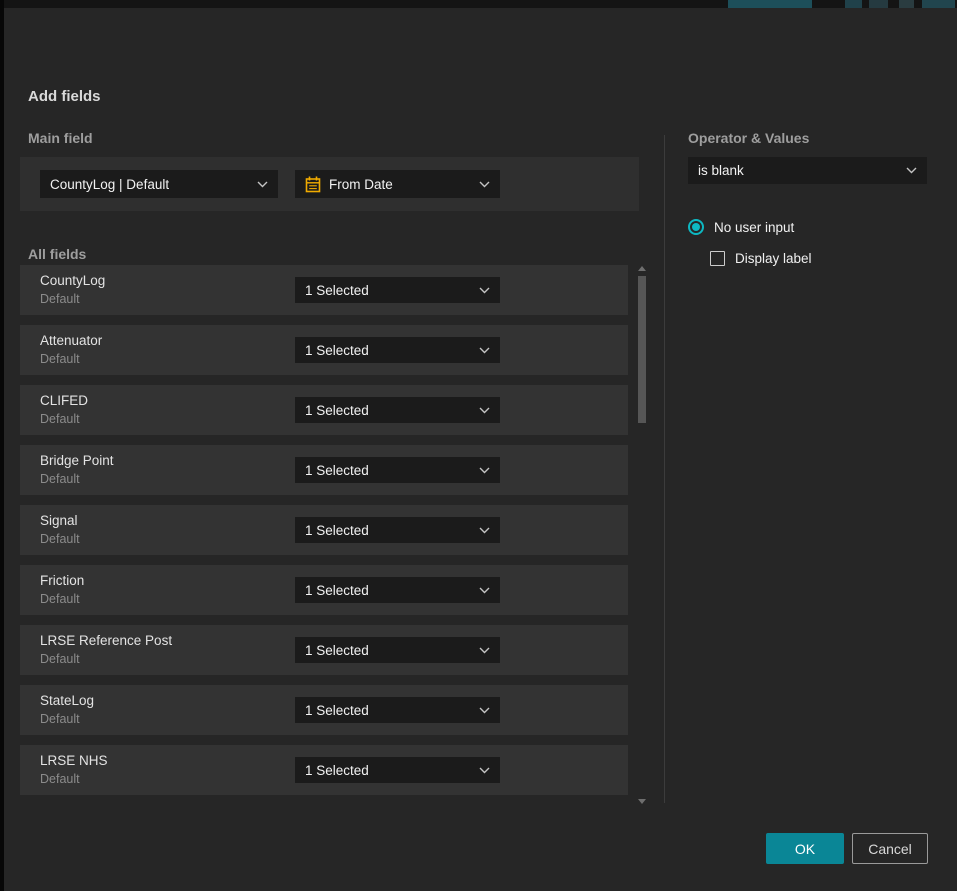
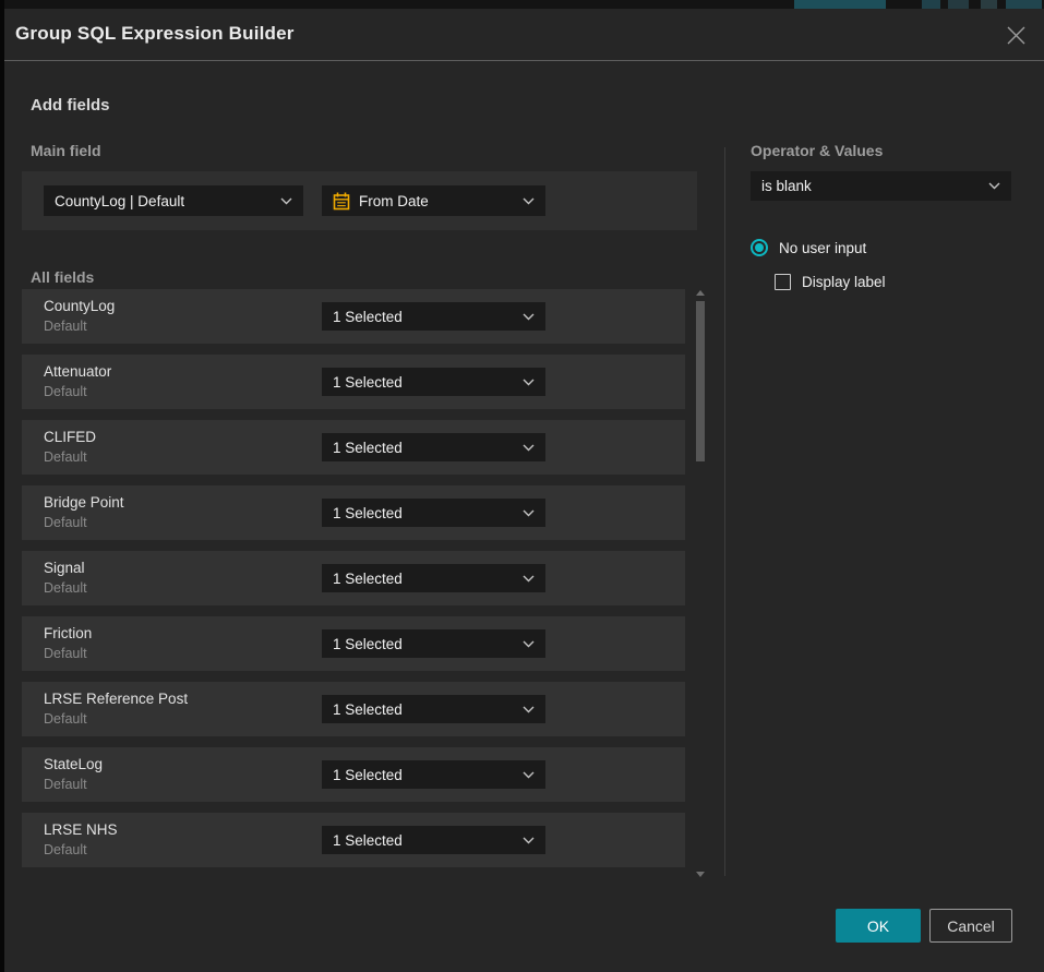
+ Group SQL Expression Builder
  Add fields
  Main field
  CountyLog | Default
  From Date
  All fields
  CountyLog
  Default
  1 Selected
  Attenuator
  Default
  1 Selected
  CLIFED
  Default
  1 Selected
  Bridge Point
  Default
  1 Selected
  Signal
  Default
  1 Selected
  Friction
  Default
  1 Selected
  LRSE Reference Post
  Default
  1 Selected
  StateLog
  Default
  1 Selected
  LRSE NHS
  Default
  1 Selected
  Operator & Values
  is blank
  No user input
  Display label
  OK
  Cancel
